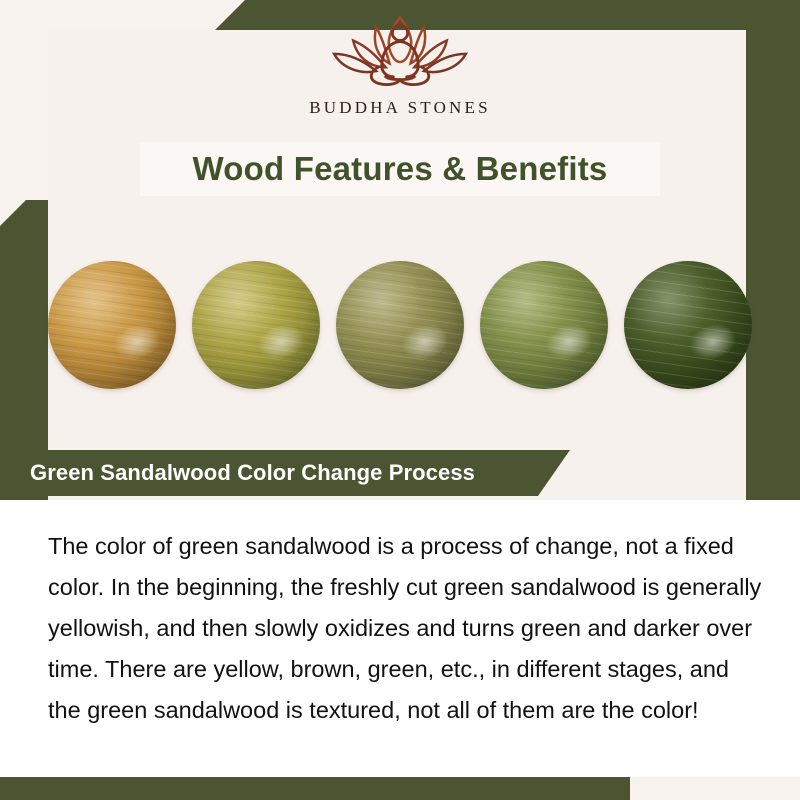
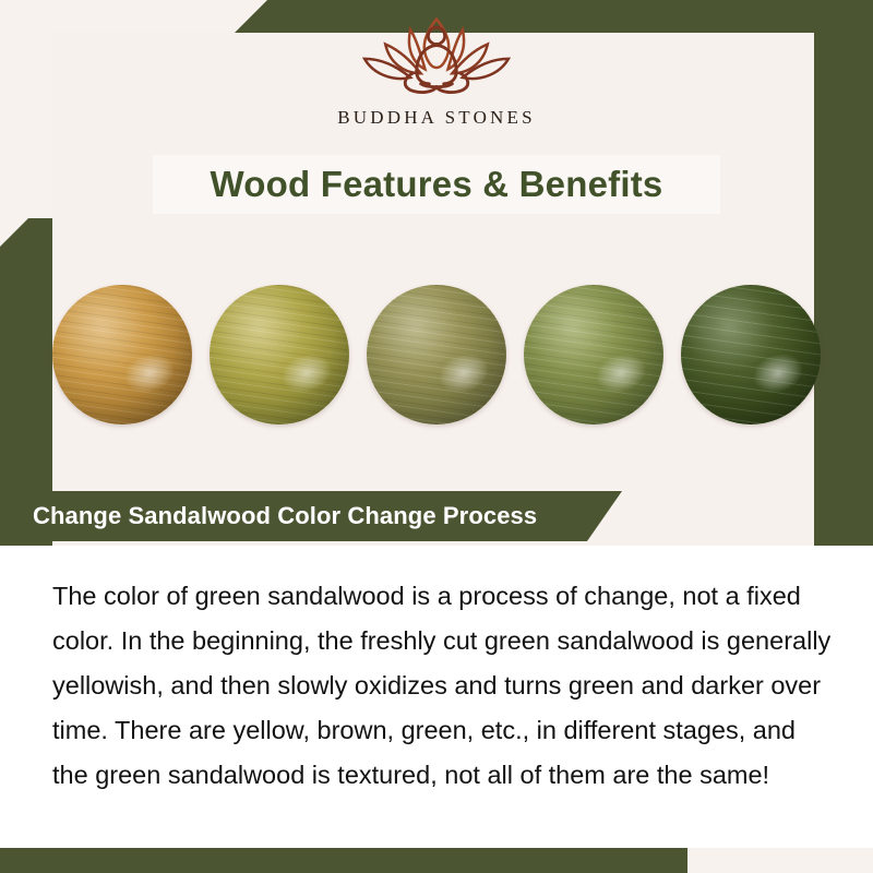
  BUDDHA STONES
  Wood Features & Benefits
- Green Sandalwood Color Change Process
+ Change Sandalwood Color Change Process
- The color of green sandalwood is a process of change, not a fixed color. In the beginning, the freshly cut green sandalwood is generally yellowish, and then slowly oxidizes and turns green and darker over time. There are yellow, brown, green, etc., in different stages, and the green sandalwood is textured, not all of them are the color!
+ The color of green sandalwood is a process of change, not a fixed color. In the beginning, the freshly cut green sandalwood is generally yellowish, and then slowly oxidizes and turns green and darker over time. There are yellow, brown, green, etc., in different stages, and the green sandalwood is textured, not all of them are the same!
